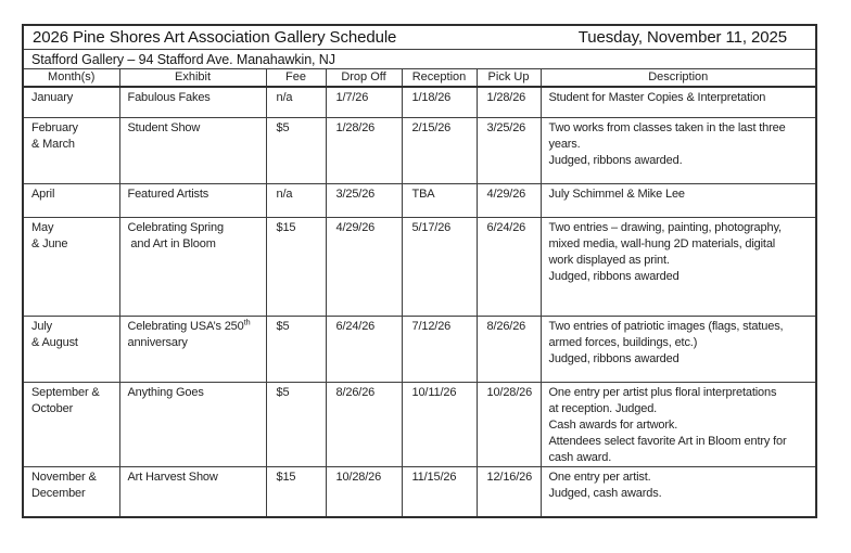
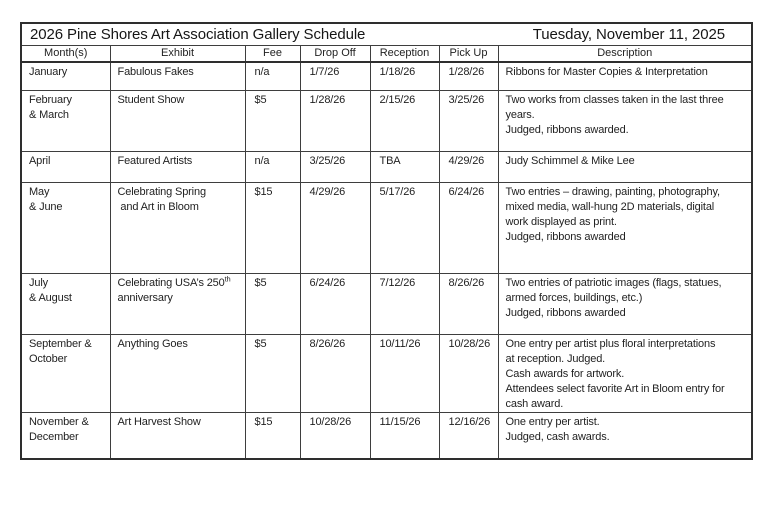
  2026 Pine Shores Art Association Gallery Schedule
  Tuesday, November 11, 2025
- Stafford Gallery – 94 Stafford Ave. Manahawkin, NJ
  Month(s)	Exhibit	Fee	Drop Off	Reception	Pick Up	Description
- January	Fabulous Fakes	n/a	1/7/26	1/18/26	1/28/26	Student for Master Copies & Interpretation
+ January	Fabulous Fakes	n/a	1/7/26	1/18/26	1/28/26	Ribbons for Master Copies & Interpretation
  February & March	Student Show	$5	1/28/26	2/15/26	3/25/26	Two works from classes taken in the last three years. Judged, ribbons awarded.
- April	Featured Artists	n/a	3/25/26	TBA	4/29/26	July Schimmel & Mike Lee
+ April	Featured Artists	n/a	3/25/26	TBA	4/29/26	Judy Schimmel & Mike Lee
  May & June	Celebrating Spring and Art in Bloom	$15	4/29/26	5/17/26	6/24/26	Two entries – drawing, painting, photography, mixed media, wall-hung 2D materials, digital work displayed as print. Judged, ribbons awarded
  July & August	Celebrating USA’s 250th anniversary	$5	6/24/26	7/12/26	8/26/26	Two entries of patriotic images (flags, statues, armed forces, buildings, etc.) Judged, ribbons awarded
  September & October	Anything Goes	$5	8/26/26	10/11/26	10/28/26	One entry per artist plus floral interpretations at reception. Judged. Cash awards for artwork. Attendees select favorite Art in Bloom entry for cash award.
  November & December	Art Harvest Show	$15	10/28/26	11/15/26	12/16/26	One entry per artist. Judged, cash awards.
